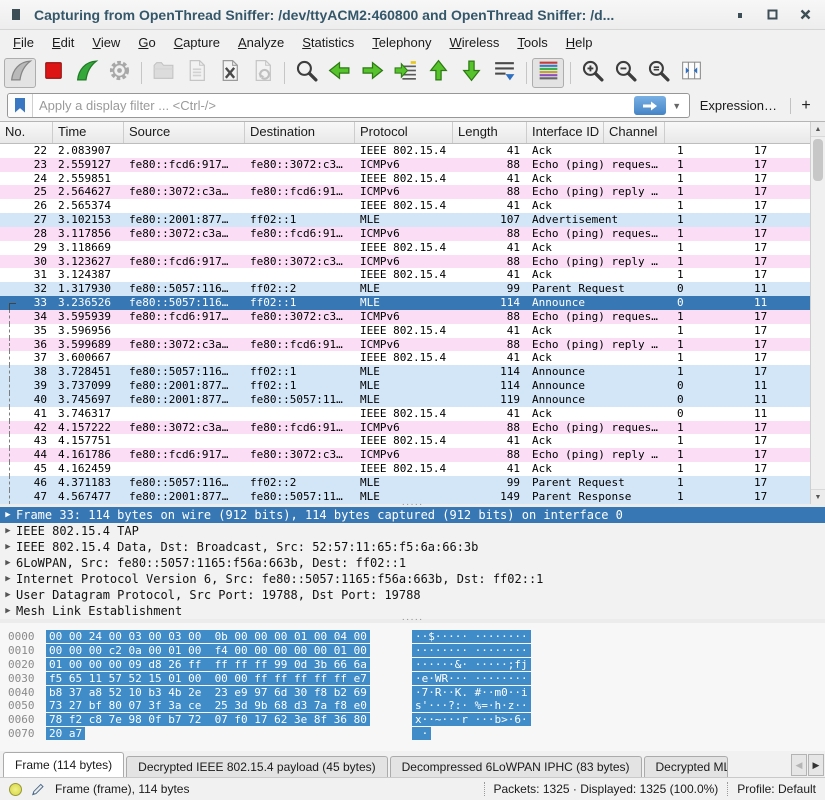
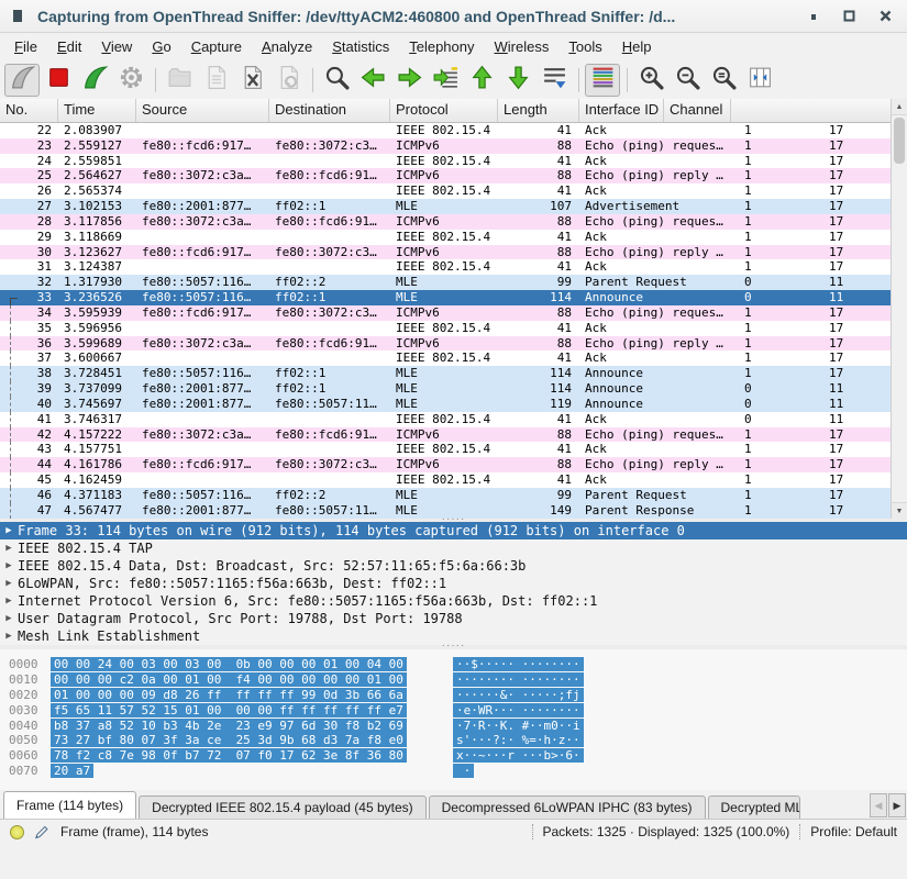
  Capturing from OpenThread Sniffer: /dev/ttyACM2:460800 and OpenThread Sniffer: /d...
  File
  Edit
  View
  Go
  Capture
  Analyze
  Statistics
  Telephony
  Wireless
  Tools
  Help
- Apply a display filter ... <Ctrl-/>
- ▼
- Expression…
- +
  No.
  Time
  Source
  Destination
  Protocol
  Length
  Interface ID
  Channel
  22
  2.083907
  IEEE 802.15.4
  41
  Ack
  1
  17
  23
  2.559127
  fe80::fcd6:917…
  fe80::3072:c3…
  ICMPv6
  88
  Echo (ping) reques…
  1
  17
  24
  2.559851
  IEEE 802.15.4
  41
  Ack
  1
  17
  25
  2.564627
  fe80::3072:c3a…
  fe80::fcd6:91…
  ICMPv6
  88
  Echo (ping) reply …
  1
  17
  26
  2.565374
  IEEE 802.15.4
  41
  Ack
  1
  17
  27
  3.102153
  fe80::2001:877…
  ff02::1
  MLE
  107
  Advertisement
  1
  17
  28
  3.117856
  fe80::3072:c3a…
  fe80::fcd6:91…
  ICMPv6
  88
  Echo (ping) reques…
  1
  17
  29
  3.118669
  IEEE 802.15.4
  41
  Ack
  1
  17
  30
  3.123627
  fe80::fcd6:917…
  fe80::3072:c3…
  ICMPv6
  88
  Echo (ping) reply …
  1
  17
  31
  3.124387
  IEEE 802.15.4
  41
  Ack
  1
  17
  32
  1.317930
  fe80::5057:116…
  ff02::2
  MLE
  99
  Parent Request
  0
  11
  33
  3.236526
  fe80::5057:116…
  ff02::1
  MLE
  114
  Announce
  0
  11
  34
  3.595939
  fe80::fcd6:917…
  fe80::3072:c3…
  ICMPv6
  88
  Echo (ping) reques…
  1
  17
  35
  3.596956
  IEEE 802.15.4
  41
  Ack
  1
  17
  36
  3.599689
  fe80::3072:c3a…
  fe80::fcd6:91…
  ICMPv6
  88
  Echo (ping) reply …
  1
  17
  37
  3.600667
  IEEE 802.15.4
  41
  Ack
  1
  17
  38
  3.728451
  fe80::5057:116…
  ff02::1
  MLE
  114
  Announce
  1
  17
  39
  3.737099
  fe80::2001:877…
  ff02::1
  MLE
  114
  Announce
  0
  11
  40
  3.745697
  fe80::2001:877…
  fe80::5057:11…
  MLE
  119
  Announce
  0
  11
  41
  3.746317
  IEEE 802.15.4
  41
  Ack
  0
  11
  42
  4.157222
  fe80::3072:c3a…
  fe80::fcd6:91…
  ICMPv6
  88
  Echo (ping) reques…
  1
  17
  43
  4.157751
  IEEE 802.15.4
  41
  Ack
  1
  17
  44
  4.161786
  fe80::fcd6:917…
  fe80::3072:c3…
  ICMPv6
  88
  Echo (ping) reply …
  1
  17
  45
  4.162459
  IEEE 802.15.4
  41
  Ack
  1
  17
  46
  4.371183
  fe80::5057:116…
  ff02::2
  MLE
  99
  Parent Request
  1
  17
  47
  4.567477
  fe80::2001:877…
  fe80::5057:11…
  MLE
  149
  Parent Response
  1
  17
  ·····
  ▶
  Frame 33: 114 bytes on wire (912 bits), 114 bytes captured (912 bits) on interface 0
  ▶
  IEEE 802.15.4 TAP
  ▶
  IEEE 802.15.4 Data, Dst: Broadcast, Src: 52:57:11:65:f5:6a:66:3b
  ▶
  6LoWPAN, Src: fe80::5057:1165:f56a:663b, Dest: ff02::1
  ▶
  Internet Protocol Version 6, Src: fe80::5057:1165:f56a:663b, Dst: ff02::1
  ▶
  User Datagram Protocol, Src Port: 19788, Dst Port: 19788
  ▶
  Mesh Link Establishment
  ·····
  0000
  00 00 24 00 03 00 03 00 0b 00 00 00 01 00 04 00
  ··$····· ········
  0010
  00 00 00 c2 0a 00 01 00 f4 00 00 00 00 00 01 00
  ········ ········
  0020
  01 00 00 00 09 d8 26 ff ff ff ff 99 0d 3b 66 6a
  ······&· ·····;fj
  0030
  f5 65 11 57 52 15 01 00 00 00 ff ff ff ff ff e7
  ·e·WR··· ········
  0040
  b8 37 a8 52 10 b3 4b 2e 23 e9 97 6d 30 f8 b2 69
  ·7·R··K. #··m0··i
  0050
  73 27 bf 80 07 3f 3a ce 25 3d 9b 68 d3 7a f8 e0
  s'···?:· %=·h·z··
  0060
  78 f2 c8 7e 98 0f b7 72 07 f0 17 62 3e 8f 36 80
  x··~···r ···b>·6·
  0070
  20 a7
  ·
  Frame (114 bytes)
  Decrypted IEEE 802.15.4 payload (45 bytes)
  Decompressed 6LoWPAN IPHC (83 bytes)
  Decrypted ML
  ◀
  ▶
  Frame (frame), 114 bytes
  Packets: 1325 · Displayed: 1325 (100.0%)
  Profile: Default
